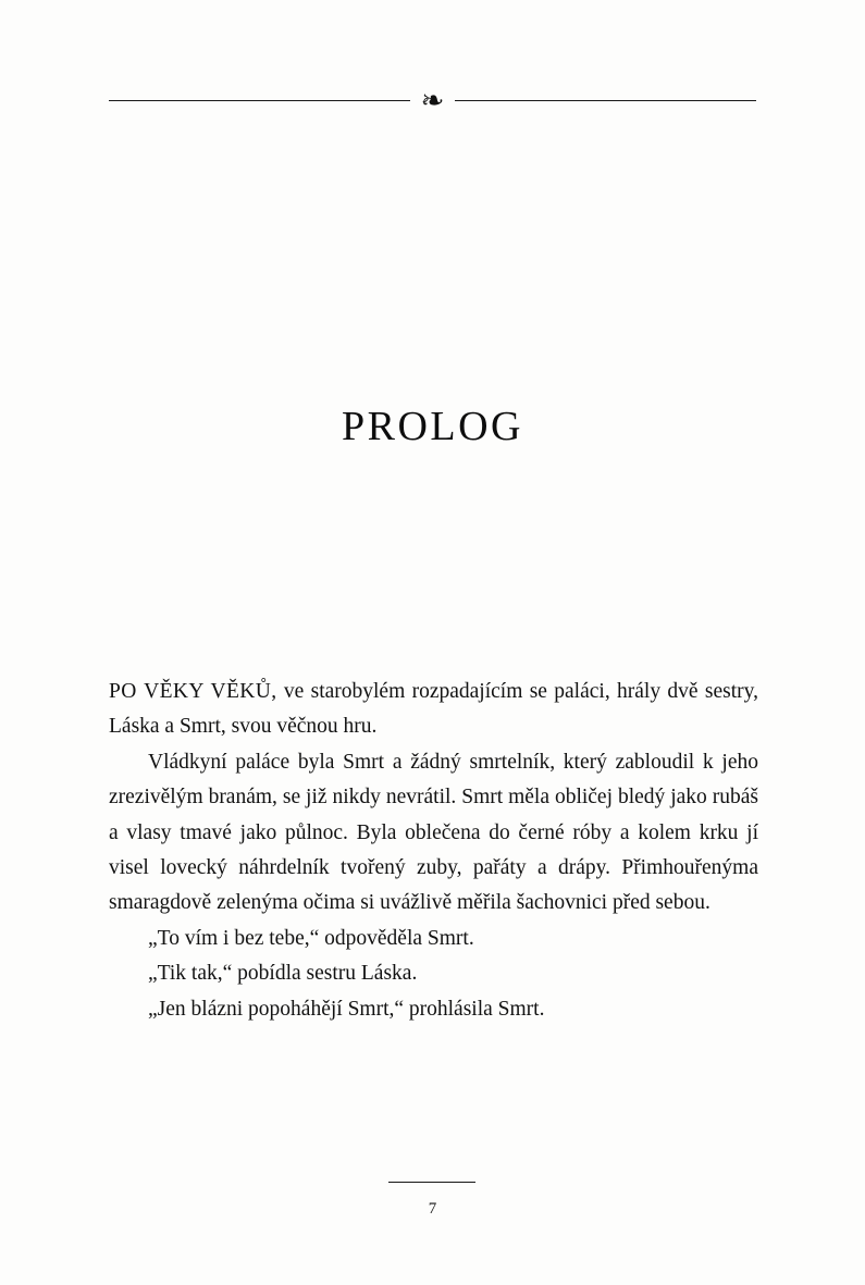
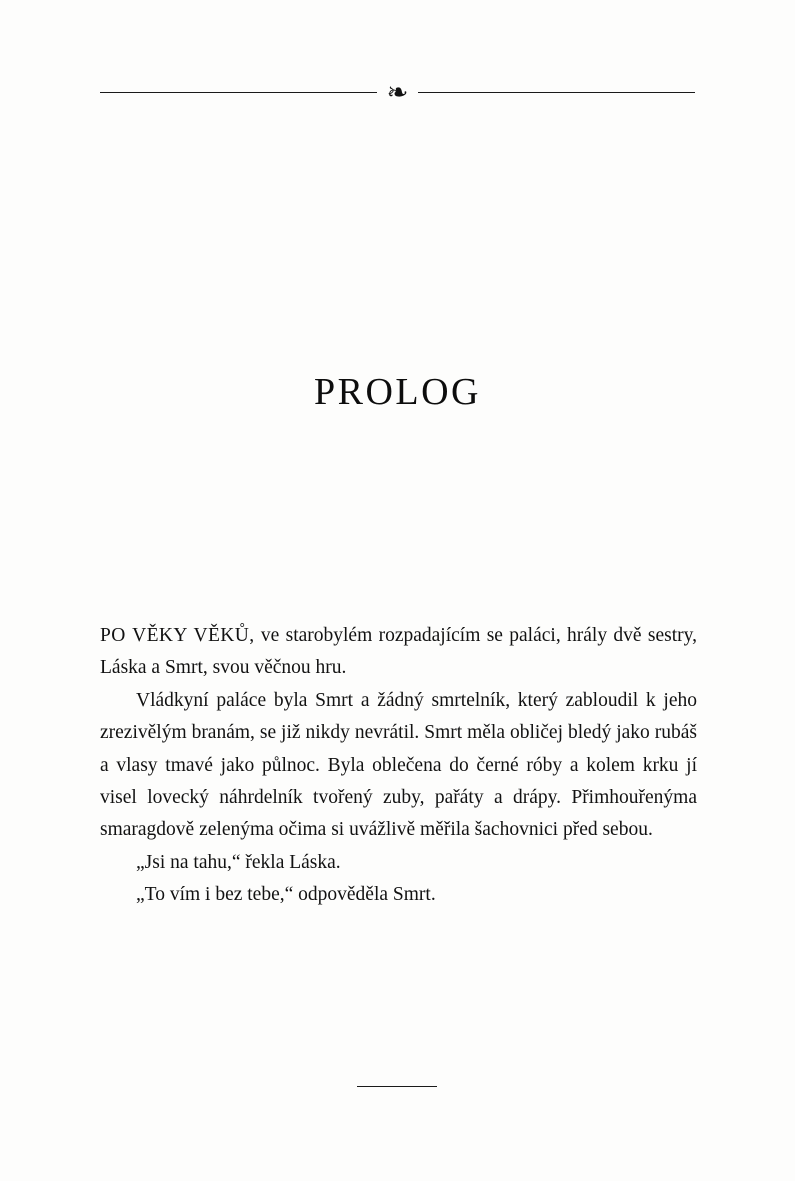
  ❧
  PROLOG
  PO VĚKY VĚKŮ, ve starobylém rozpadajícím se paláci, hrály dvě sestry, Láska a Smrt, svou věčnou hru.
  Vládkyní paláce byla Smrt a žádný smrtelník, který zabloudil k jeho zrezivělým branám, se již nikdy nevrátil. Smrt měla obličej bledý jako rubáš a vlasy tmavé jako půlnoc. Byla oblečena do černé róby a kolem krku jí visel lovecký náhrdelník tvořený zuby, pařáty a drápy. Přimhouřenýma smaragdově zelenýma očima si uvážlivě měřila šachovnici před sebou.
+ „Jsi na tahu,“ řekla Láska.
  „To vím i bez tebe,“ odpověděla Smrt.
- „Tik tak,“ pobídla sestru Láska.
- „Jen blázni popoháhějí Smrt,“ prohlásila Smrt.
- 7
